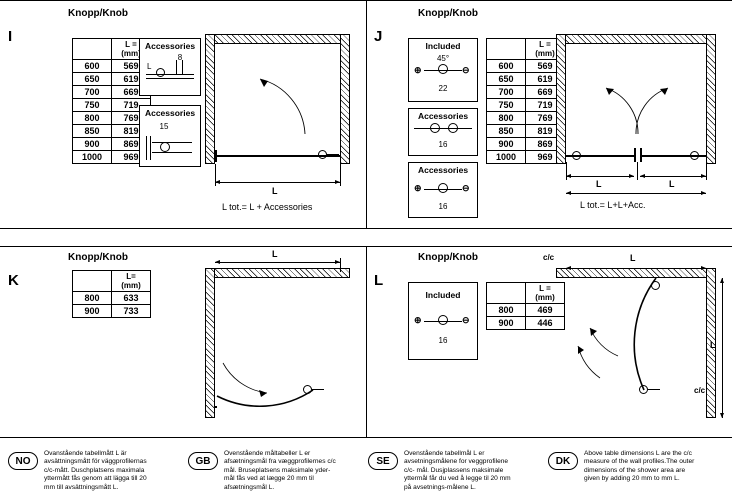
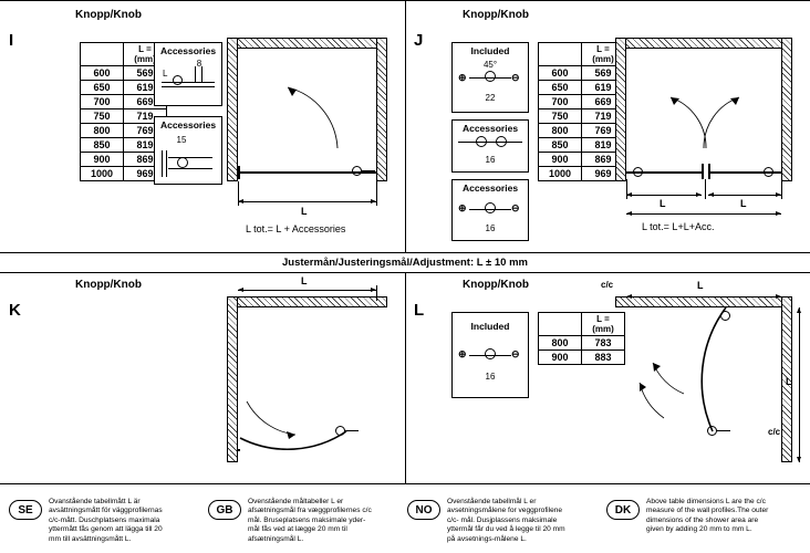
  I
  Knopp/Knob
  	L =(mm
  600	569
  650	619
  700	669
  750	719
  800	769
  850	819
  900	869
  1000	969
  Accessories
  L
  8
  Accessories
  15
  L
  L tot.= L + Accessories
  J
  Knopp/Knob
  Included
  45°
  ⊕
  ⊖
  22
  Accessories
  16
  Accessories
  ⊕
  ⊖
  16
  	L =(mm)
  600	569
  650	619
  700	669
  750	719
  800	769
  850	819
  900	869
  1000	969
  L
  L
  L tot.= L+L+Acc.
+ Justermån/Justeringsmål/Adjustment: L ± 10 mm
  K
  Knopp/Knob
- 	L=(mm)
- 800	633
- 900	733
  L
  L
  Knopp/Knob
  Included
  ⊕
  ⊖
  16
  	L =(mm)
- 800	469
+ 800	783
- 900	446
+ 900	883
  L
  c/c
  L
  c/c
- NO
+ SE
  GB
- SE
+ NO
  DK
